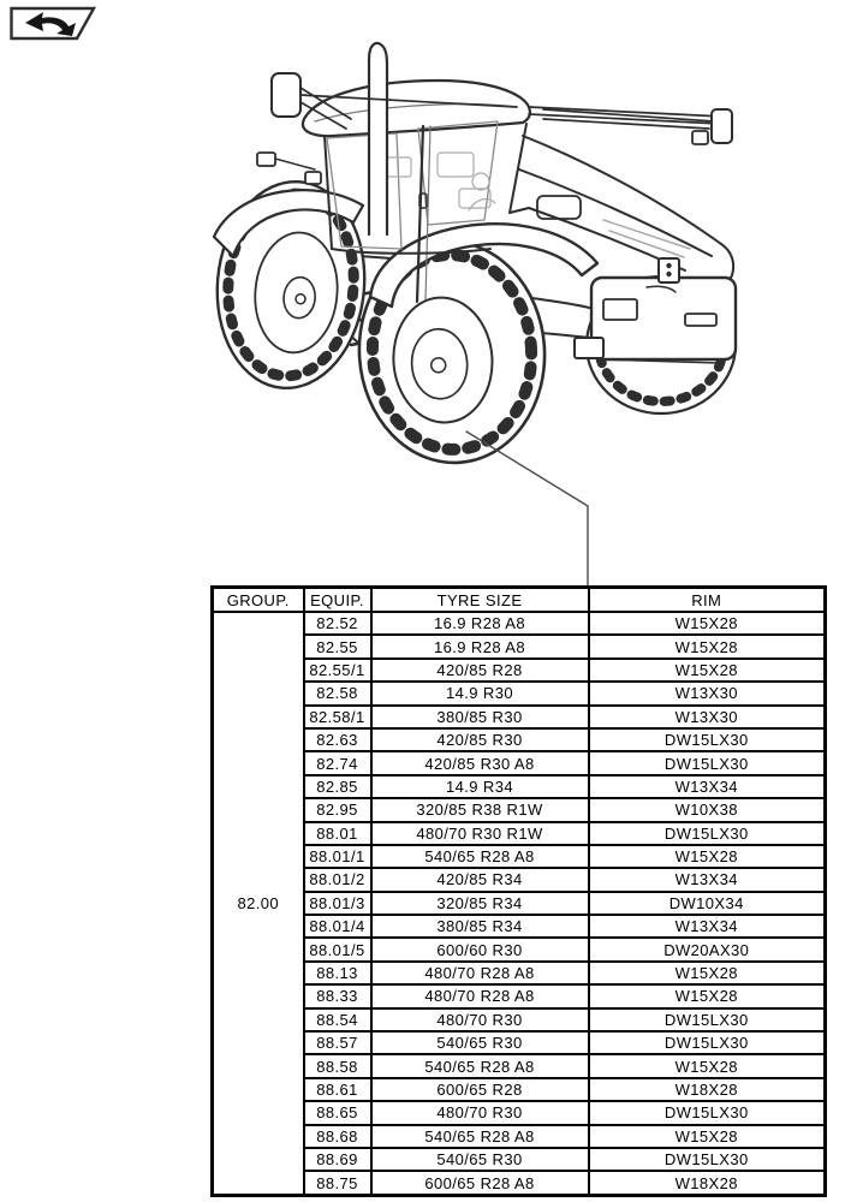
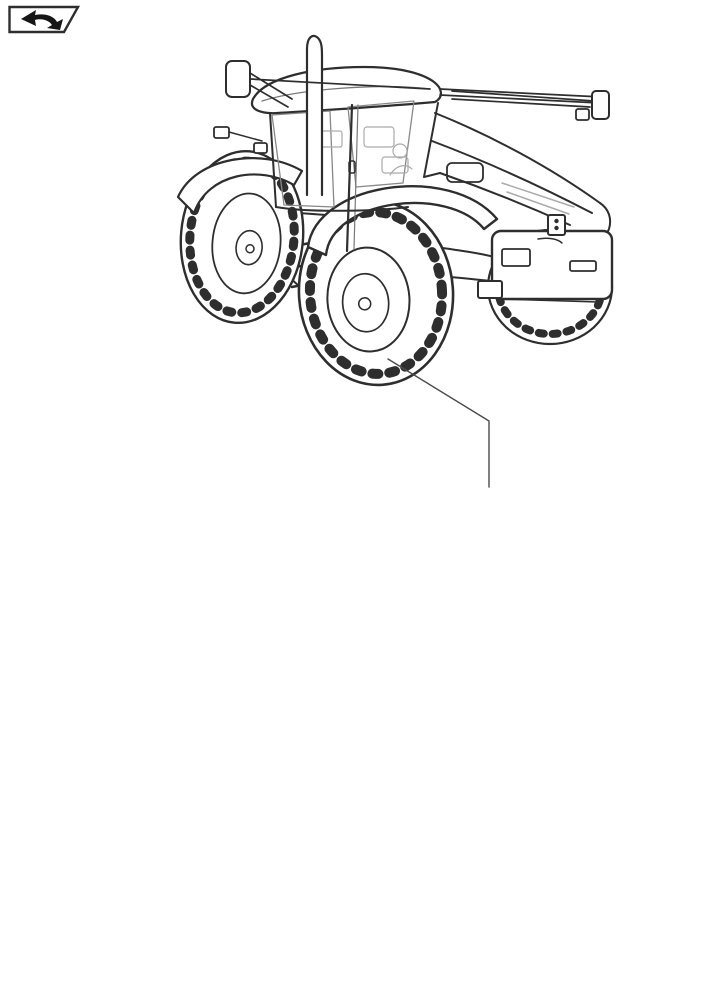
- GROUP.	EQUIP.	TYRE SIZE	RIM
- 82.00	82.52	16.9 R28 A8	W15X28
- 82.55	16.9 R28 A8	W15X28
- 82.55/1	420/85 R28	W15X28
- 82.58	14.9 R30	W13X30
- 82.58/1	380/85 R30	W13X30
- 82.63	420/85 R30	DW15LX30
- 82.74	420/85 R30 A8	DW15LX30
- 82.85	14.9 R34	W13X34
- 82.95	320/85 R38 R1W	W10X38
- 88.01	480/70 R30 R1W	DW15LX30
- 88.01/1	540/65 R28 A8	W15X28
- 88.01/2	420/85 R34	W13X34
- 88.01/3	320/85 R34	DW10X34
- 88.01/4	380/85 R34	W13X34
- 88.01/5	600/60 R30	DW20AX30
- 88.13	480/70 R28 A8	W15X28
- 88.33	480/70 R28 A8	W15X28
- 88.54	480/70 R30	DW15LX30
- 88.57	540/65 R30	DW15LX30
- 88.58	540/65 R28 A8	W15X28
- 88.61	600/65 R28	W18X28
- 88.65	480/70 R30	DW15LX30
- 88.68	540/65 R28 A8	W15X28
- 88.69	540/65 R30	DW15LX30
- 88.75	600/65 R28 A8	W18X28
